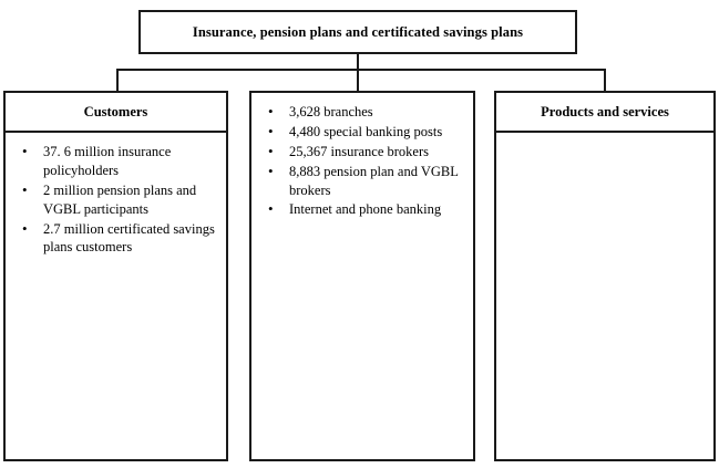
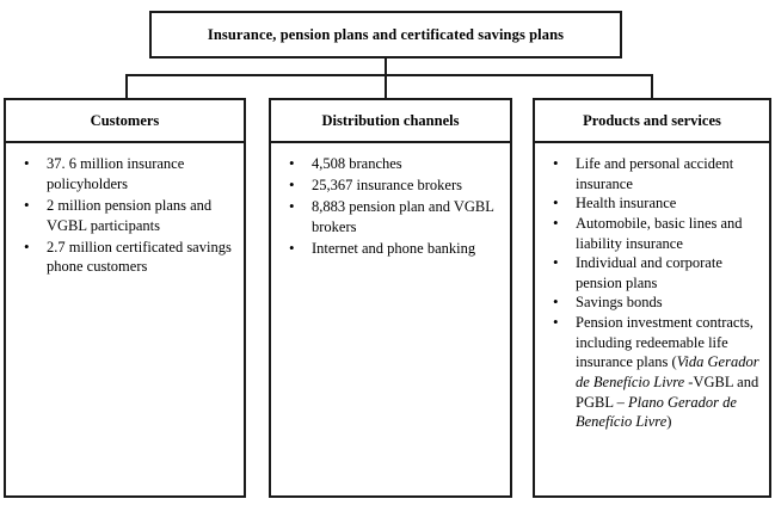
  Insurance, pension plans and certificated savings plans
  Customers
  37. 6 million insurance policyholders
  2 million pension plans and VGBL participants
- 2.7 million certificated savings plans customers
+ 2.7 million certificated savings phone customers
+ Distribution channels
- 3,628 branches
+ 4,508 branches
- 4,480 special banking posts
  25,367 insurance brokers
  8,883 pension plan and VGBL brokers
  Internet and phone banking
  Products and services
+ Life and personal accident insurance
+ Health insurance
+ Automobile, basic lines and liability insurance
+ Individual and corporate pension plans
+ Savings bonds
+ Pension investment contracts, including redeemable life insurance plans (Vida Gerador de Benefício Livre -VGBL and PGBL – Plano Gerador de Benefício Livre)
